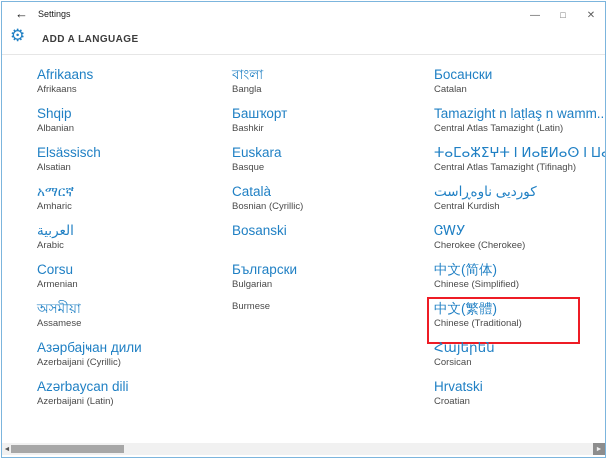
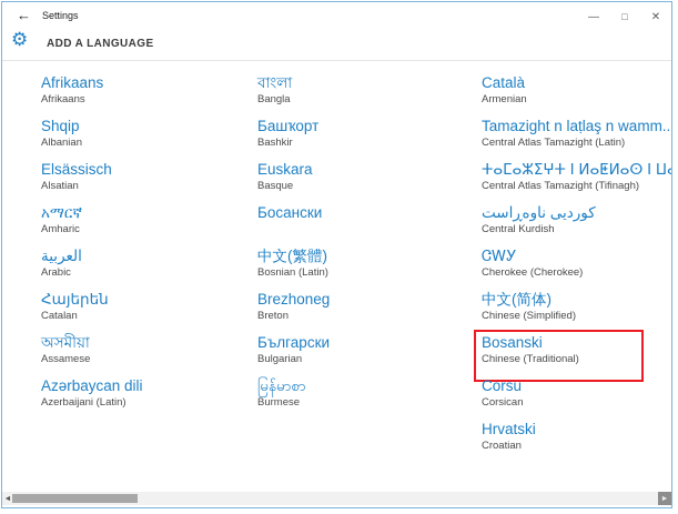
  ←
  Settings
  —
  □
  ✕
  ⚙
  ADD A LANGUAGE
  Afrikaans
  Afrikaans
  Shqip
  Albanian
  Elsässisch
  Alsatian
  አማርኛ
  Amharic
  العربية
  Arabic
- Corsu
+ Հայերեն
- Armenian
+ Catalan
  অসমীয়া
  Assamese
- Азәрбајҹан дили
- Azerbaijani (Cyrillic)
  Azərbaycan dili
  Azerbaijani (Latin)
  বাংলা
  Bangla
  Башҡорт
  Bashkir
  Euskara
  Basque
- Català
+ Босански
- Bosnian (Cyrillic)
- Bosanski
+ 中文(繁體)
+ Bosnian (Latin)
+ Brezhoneg
+ Breton
  Български
  Bulgarian
+ မြန်မာစာ
  Burmese
- Босански
+ Català
- Catalan
+ Armenian
  Tamazight n laṭlaş n wamm..
  Central Atlas Tamazight (Latin)
  ⵜⴰⵎⴰⵣⵉⵖⵜ ⵏ ⵍⴰⵟⵍⴰⵙ ⵏ ⵡ
  Central Atlas Tamazight (Tifinagh)
  کوردیی ناوەڕاست
  Central Kurdish
  ᏣᎳᎩ
  Cherokee (Cherokee)
  中文(简体)
  Chinese (Simplified)
- 中文(繁體)
+ Bosanski
  Chinese (Traditional)
- Հայերեն
+ Corsu
  Corsican
  Hrvatski
  Croatian
